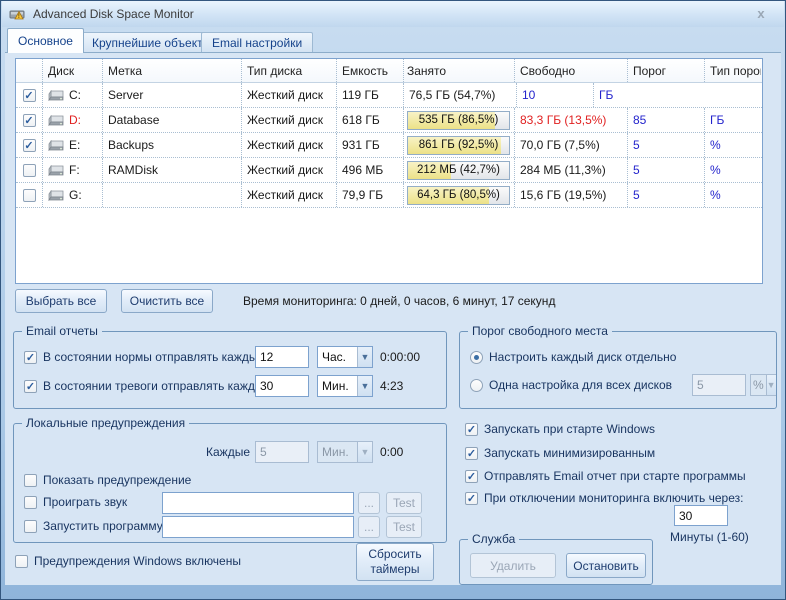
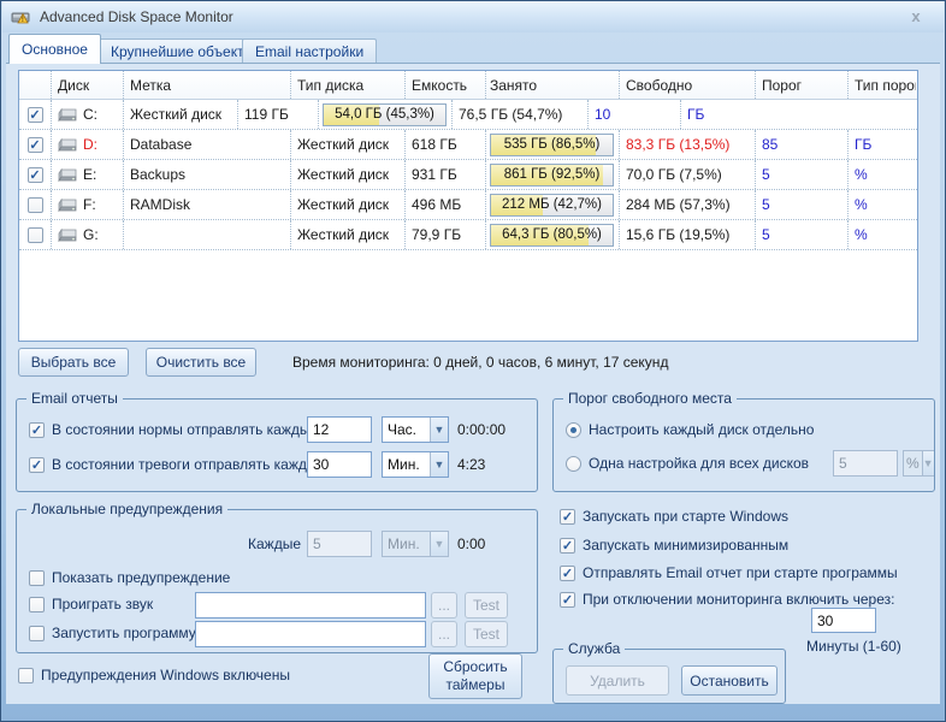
  Advanced Disk Space Monitor
  x
  Основное
  Крупнейшие объект
  Email настройки
  Диск
  Метка
  Тип диска
  Емкость
  Занято
  Свободно
  Порог
  Тип поро
  ✓
  C:
- Server
  Жесткий диск
  119 ГБ
+ 54,0 ГБ (45,3%)
  76,5 ГБ (54,7%)
  10
  ГБ
  ✓
  D:
  Database
  Жесткий диск
  618 ГБ
  535 ГБ (86,5%)
  83,3 ГБ (13,5%)
  85
  ГБ
  ✓
  E:
  Backups
  Жесткий диск
  931 ГБ
  861 ГБ (92,5%)
  70,0 ГБ (7,5%)
  5
  %
  F:
  RAMDisk
  Жесткий диск
  496 МБ
  212 МБ (42,7%)
- 284 МБ (11,3%)
+ 284 МБ (57,3%)
  5
  %
  G:
  Жесткий диск
  79,9 ГБ
  64,3 ГБ (80,5%)
  15,6 ГБ (19,5%)
  5
  %
  Выбрать все
  Очистить все
  Время мониторинга: 0 дней, 0 часов, 6 минут, 17 секунд
  Email отчеты
  ✓
  В состоянии нормы отправлять кажды
  12
  Час.
  ▼
  0:00:00
  ✓
  В состоянии тревоги отправлять кажд
  30
  Мин.
  ▼
  4:23
  Локальные предупреждения
  Каждые
  5
  Мин.
  ▼
  0:00
  Показать предупреждение
  Проиграть звук
  ...
  Test
  Запустить программу
  ...
  Test
  Предупреждения Windows включены
  Сбросить таймеры
  Порог свободного места
  Настроить каждый диск отдельно
  Одна настройка для всех дисков
  5
  %
  ▼
  ✓
  Запускать при старте Windows
  ✓
  Запускать минимизированным
  ✓
  Отправлять Email отчет при старте программы
  ✓
  При отключении мониторинга включить через:
  30
  Минуты (1-60)
  Служба
  Удалить
  Остановить
